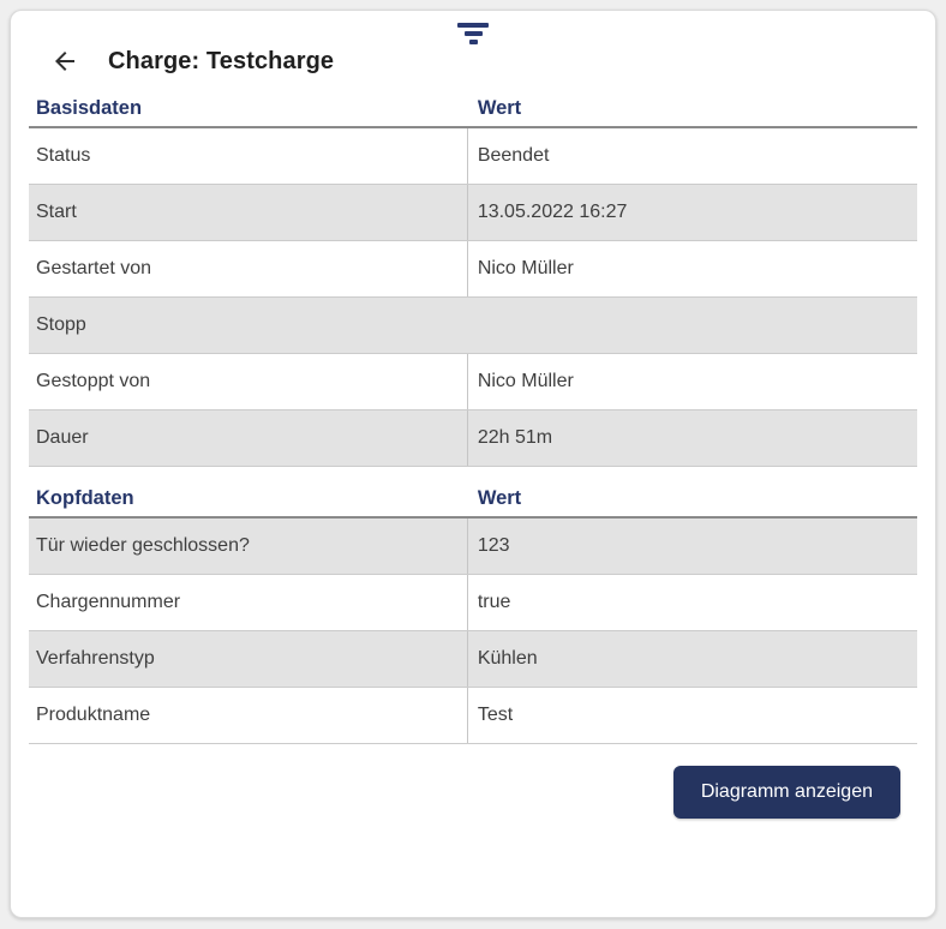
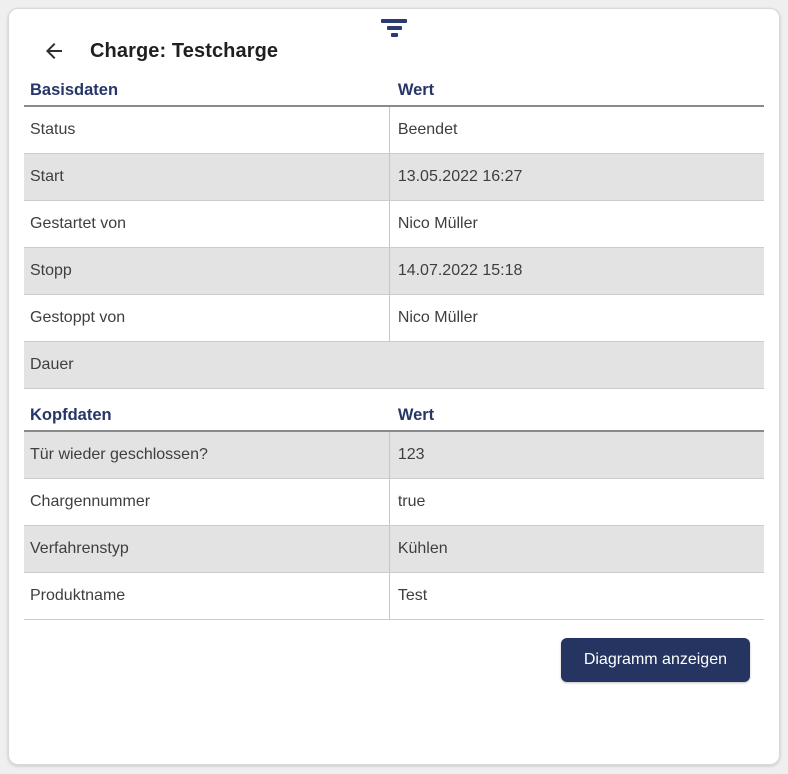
  Charge: Testcharge
  Basisdaten
  Wert
  Status
  Beendet
  Start
  13.05.2022 16:27
  Gestartet von
  Nico Müller
  Stopp
+ 14.07.2022 15:18
  Gestoppt von
  Nico Müller
  Dauer
- 22h 51m
  Kopfdaten
  Wert
  Tür wieder geschlossen?
  123
  Chargennummer
  true
  Verfahrenstyp
  Kühlen
  Produktname
  Test
  Diagramm anzeigen
